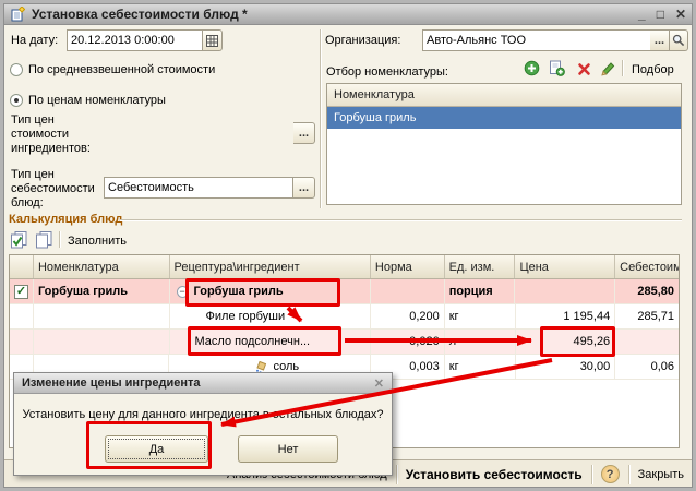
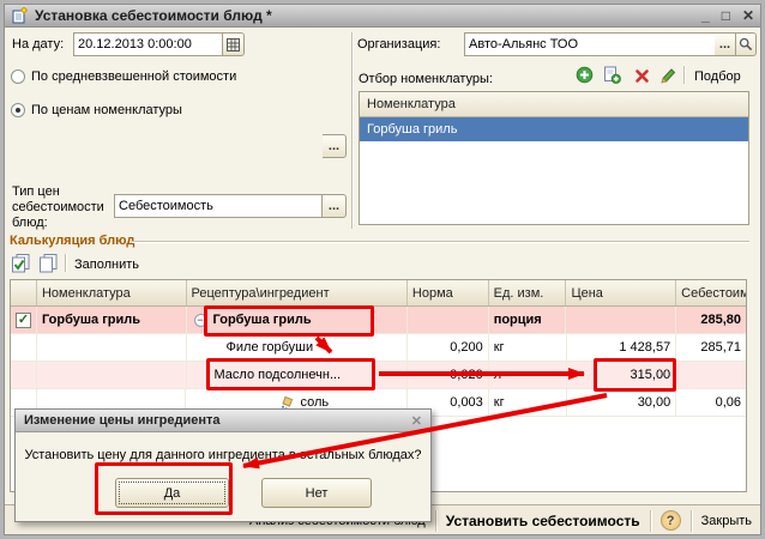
  Установка себестоимости блюд *
  _
  □
  ✕
  На дату:
  20.12.2013 0:00:00
  Организация:
  Авто-Альянс ТОО
  ...
  По средневзвешенной стоимости
  По ценам номенклатуры
- Тип цен стоимости ингредиентов:
  ...
  Тип цен себестоимости блюд:
  Себестоимость
  ...
  Отбор номенклатуры:
  Подбор
  Номенклатура
  Горбуша гриль
  Калькуляция блюд
  Заполнить
  Номенклатура
  Рецептура\ингредиент
  Норма
  Ед. изм.
  Цена
  Себестоим
  ✓
  Горбуша гриль
  −
  Горбуша гриль
  порция
  285,80
  Филе горбуши
  0,200
  кг
- 1 195,44
+ 1 428,57
  285,71
  Масло подсолнечн...
- 495,26
+ 315,00
  соль
  0,003
  кг
  30,00
  0,06
  Установить себестоимость
  ?
  Закрыть
  Изменение цены ингредиента
  ✕
  Установить цену для данного ингредиентатальных блюдах?
  Да
  Нет
